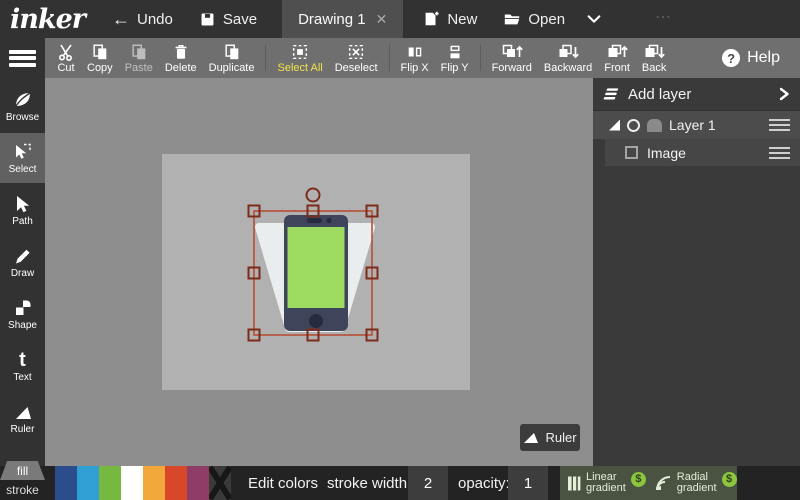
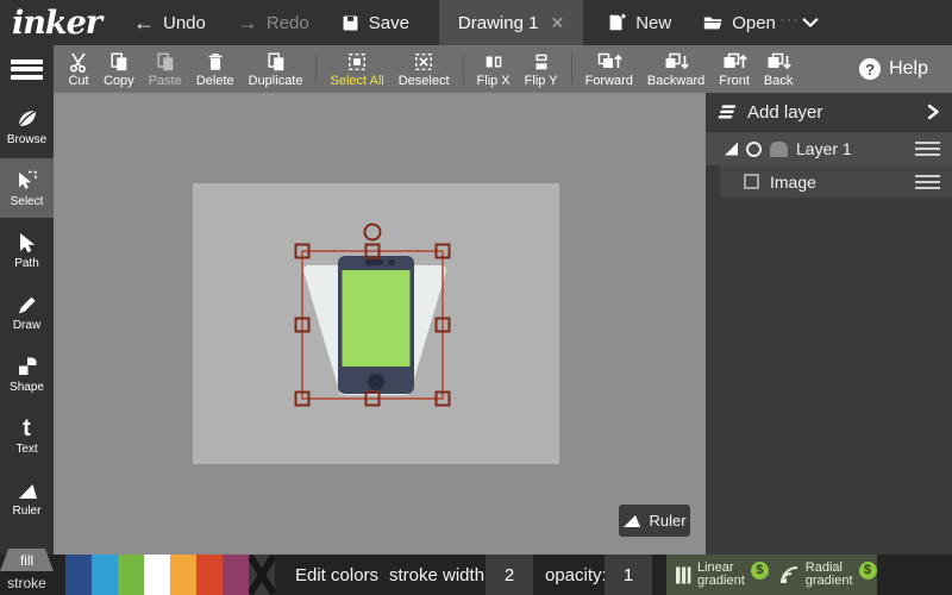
  inker
  ←
  Undo
+ →
+ Redo
  Save
  Drawing 1
  ✕
  New
  Open
  ⋯
  Cut
  Copy
  Paste
  Delete
  Duplicate
  Select All
  Deselect
  Flip X
  Flip Y
  Forward
  Backward
  Front
  Back
  ?
  Help
  Browse
  Select
  Path
  Draw
  Shape
  t
  Text
  Ruler
  Ruler
  Add layer
  Layer 1
  Image
  fill
  stroke
  Edit colors
  stroke width
  2
  opacity
  1
  Linear
  gradient
  $
  Radial
  gradient
  $
